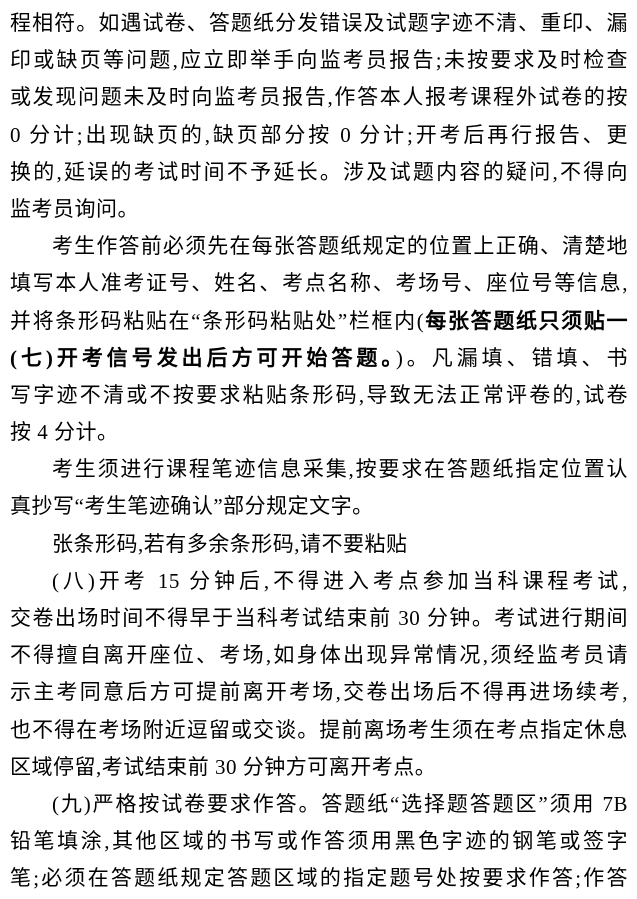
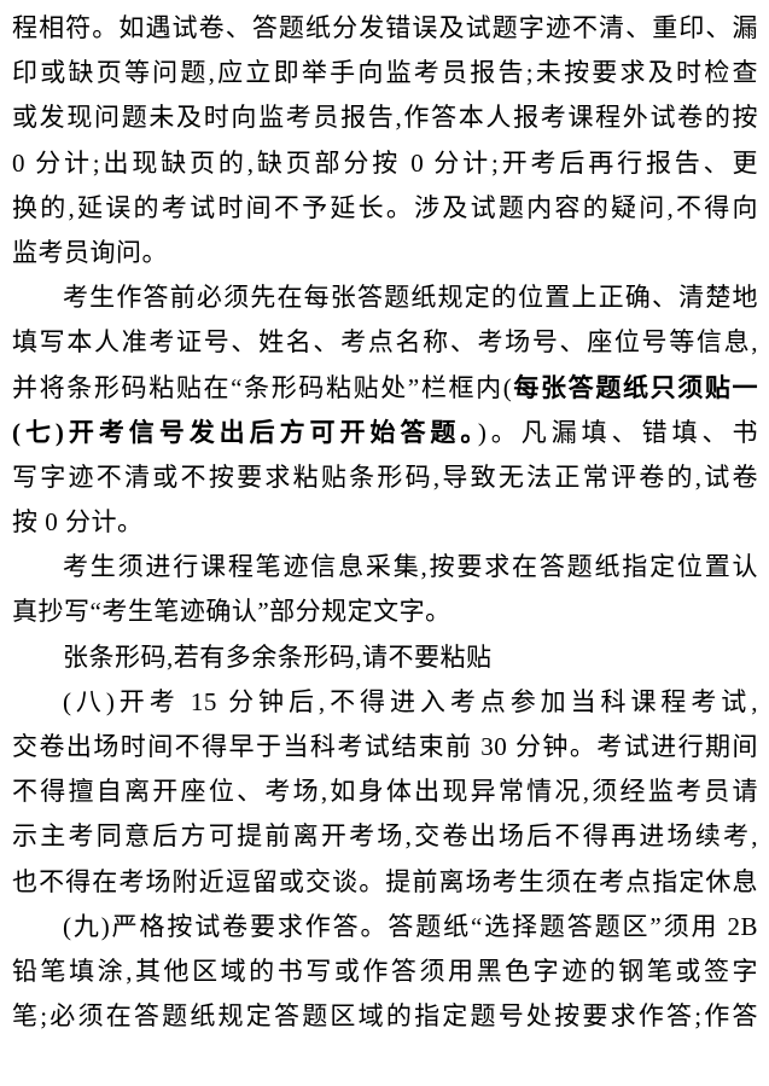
  程相符。如遇试卷、答题纸分发错误及试题字迹不清、重印、漏
  印或缺页等问题,应立即举手向监考员报告;未按要求及时检查
  或发现问题未及时向监考员报告,作答本人报考课程外试卷的按
  0 分计;出现缺页的,缺页部分按 0 分计;开考后再行报告、更
  换的,延误的考试时间不予延长。涉及试题内容的疑问,不得向
  监考员询问。
  考生作答前必须先在每张答题纸规定的位置上正确、清楚地
  填写本人准考证号、姓名、考点名称、考场号、座位号等信息,
  并将条形码粘贴在“条形码粘贴处”栏框内(每张答题纸只须贴一
  (七)开考信号发出后方可开始答题。)。凡漏填、错填、书
  写字迹不清或不按要求粘贴条形码,导致无法正常评卷的,试卷
- 按 4 分计。
+ 按 0 分计。
  考生须进行课程笔迹信息采集,按要求在答题纸指定位置认
  真抄写“考生笔迹确认”部分规定文字。
  张条形码,若有多余条形码,请不要粘贴
  (八)开考 15 分钟后,不得进入考点参加当科课程考试,
  交卷出场时间不得早于当科考试结束前 30 分钟。考试进行期间
  不得擅自离开座位、考场,如身体出现异常情况,须经监考员请
  示主考同意后方可提前离开考场,交卷出场后不得再进场续考,
  也不得在考场附近逗留或交谈。提前离场考生须在考点指定休息
- 区域停留,考试结束前 30 分钟方可离开考点。
- (九)严格按试卷要求作答。答题纸“选择题答题区”须用 7B
+ (九)严格按试卷要求作答。答题纸“选择题答题区”须用 2B
  铅笔填涂,其他区域的书写或作答须用黑色字迹的钢笔或签字
  笔;必须在答题纸规定答题区域的指定题号处按要求作答;作答
